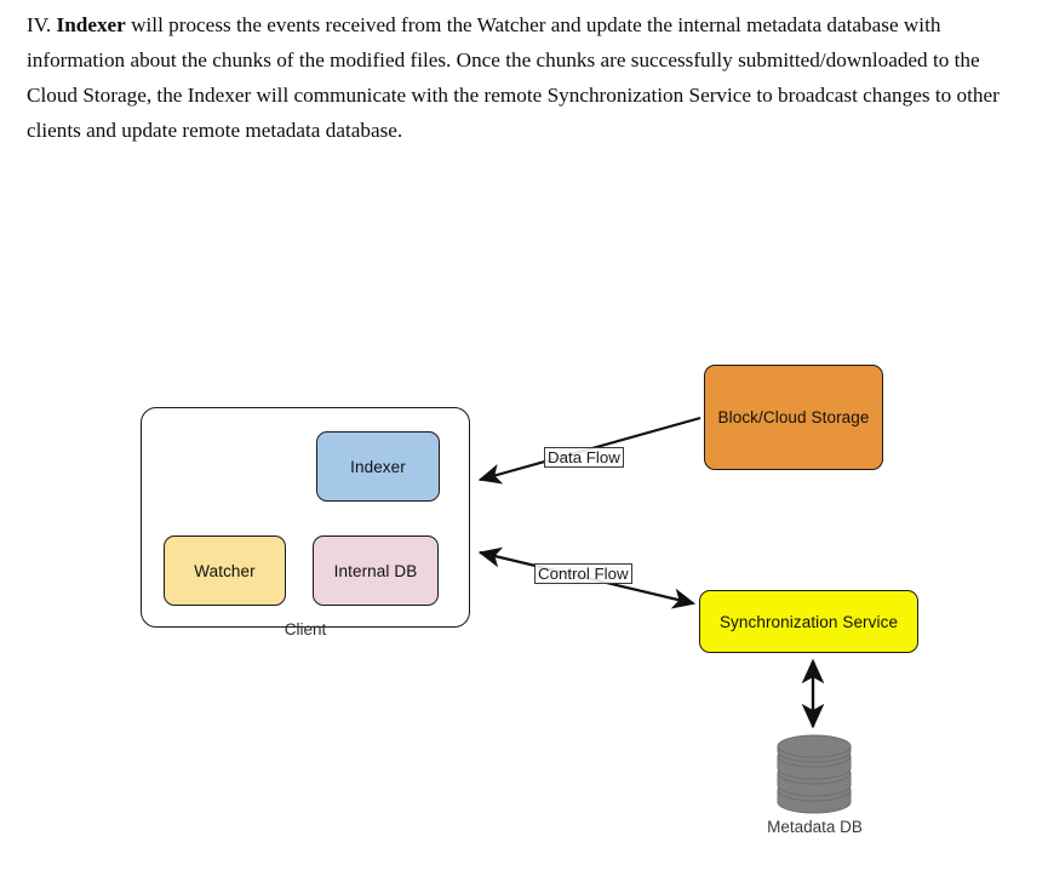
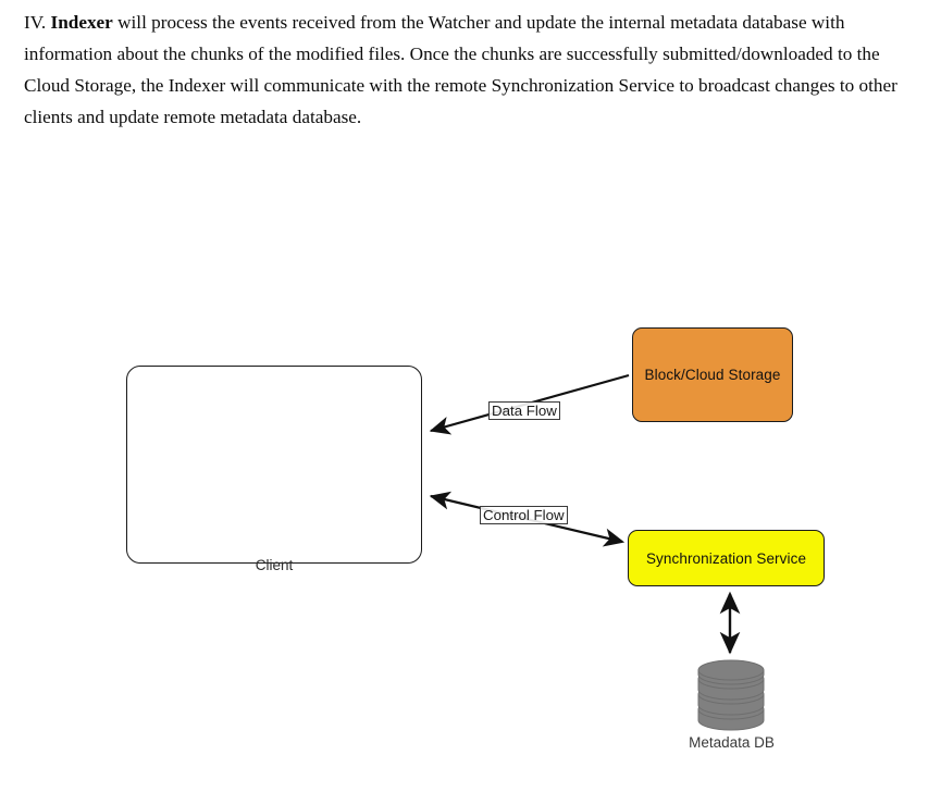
  IV. Indexer will process the events received from the Watcher and update the internal metadata database with information about the chunks of the modified files. Once the chunks are successfully submitted/downloaded to the Cloud Storage, the Indexer will communicate with the remote Synchronization Service to broadcast changes to other clients and update remote metadata database.
  Client
- Indexer
- Watcher
- Internal DB
  Block/Cloud Storage
  Synchronization Service
  Data Flow
  Control Flow
  Metadata DB
